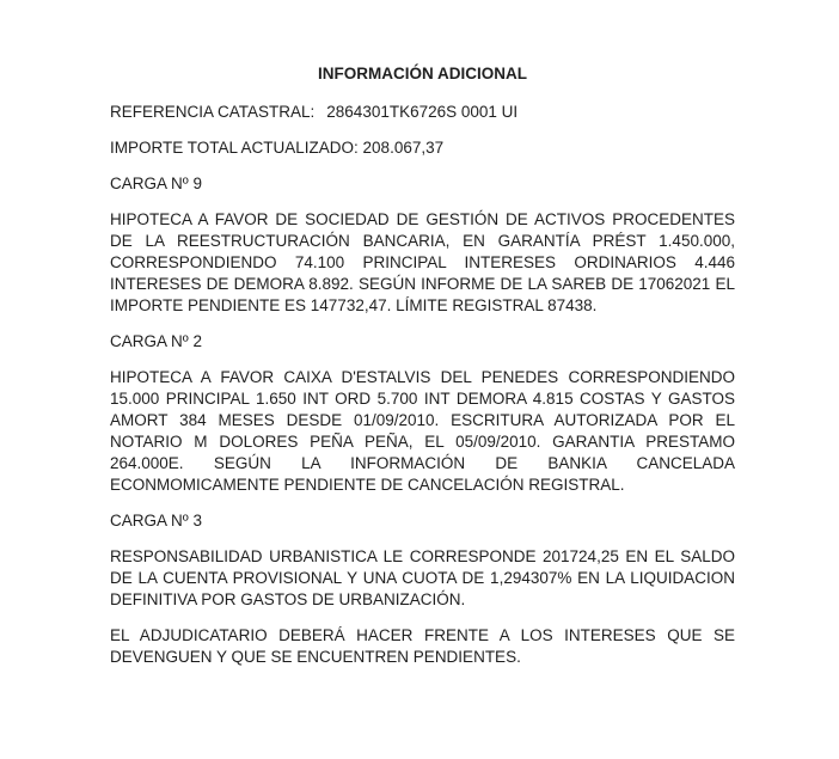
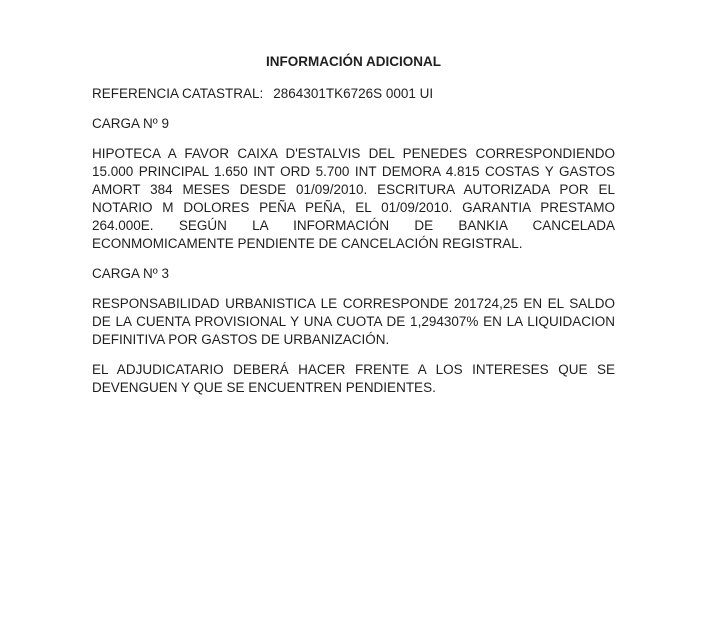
  INFORMACIÓN ADICIONAL
  REFERENCIA CATASTRAL: 2864301TK6726S 0001 UI
- IMPORTE TOTAL ACTUALIZADO: 208.067,37
  CARGA Nº 9
- HIPOTECA A FAVOR DE SOCIEDAD DE GESTIÓN DE ACTIVOS PROCEDENTES DE LA REESTRUCTURACIÓN BANCARIA, EN GARANTÍA PRÉST 1.450.000, CORRESPONDIENDO 74.100 PRINCIPAL INTERESES ORDINARIOS 4.446 INTERESES DE DEMORA 8.892. SEGÚN INFORME DE LA SAREB DE 17062021 EL IMPORTE PENDIENTE ES 147732,47. LÍMITE REGISTRAL 87438.
- CARGA Nº 2
- HIPOTECA A FAVOR CAIXA D'ESTALVIS DEL PENEDES CORRESPONDIENDO 15.000 PRINCIPAL 1.650 INT ORD 5.700 INT DEMORA 4.815 COSTAS Y GASTOS AMORT 384 MESES DESDE 01/09/2010. ESCRITURA AUTORIZADA POR EL NOTARIO M DOLORES PEÑA PEÑA, EL 05/09/2010. GARANTIA PRESTAMO 264.000E. SEGÚN LA INFORMACIÓN DE BANKIA CANCELADA ECONMOMICAMENTE PENDIENTE DE CANCELACIÓN REGISTRAL.
+ HIPOTECA A FAVOR CAIXA D'ESTALVIS DEL PENEDES CORRESPONDIENDO 15.000 PRINCIPAL 1.650 INT ORD 5.700 INT DEMORA 4.815 COSTAS Y GASTOS AMORT 384 MESES DESDE 01/09/2010. ESCRITURA AUTORIZADA POR EL NOTARIO M DOLORES PEÑA PEÑA, EL 01/09/2010. GARANTIA PRESTAMO 264.000E. SEGÚN LA INFORMACIÓN DE BANKIA CANCELADA ECONMOMICAMENTE PENDIENTE DE CANCELACIÓN REGISTRAL.
  CARGA Nº 3
  RESPONSABILIDAD URBANISTICA LE CORRESPONDE 201724,25 EN EL SALDO DE LA CUENTA PROVISIONAL Y UNA CUOTA DE 1,294307% EN LA LIQUIDACION DEFINITIVA POR GASTOS DE URBANIZACIÓN.
  EL ADJUDICATARIO DEBERÁ HACER FRENTE A LOS INTERESES QUE SE DEVENGUEN Y QUE SE ENCUENTREN PENDIENTES.
